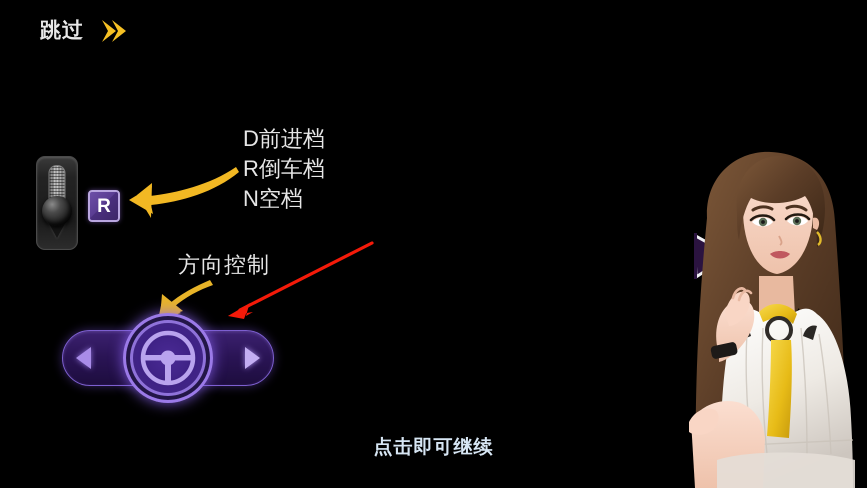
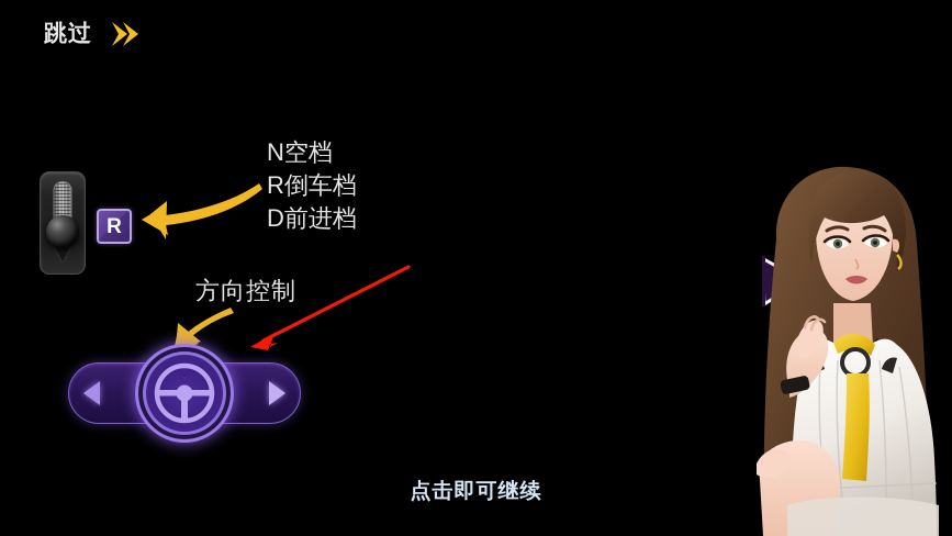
  跳过
  R
- D前进档
+ N空档
  R倒车档
- N空档
+ D前进档
  方向控制
  点击即可继续
